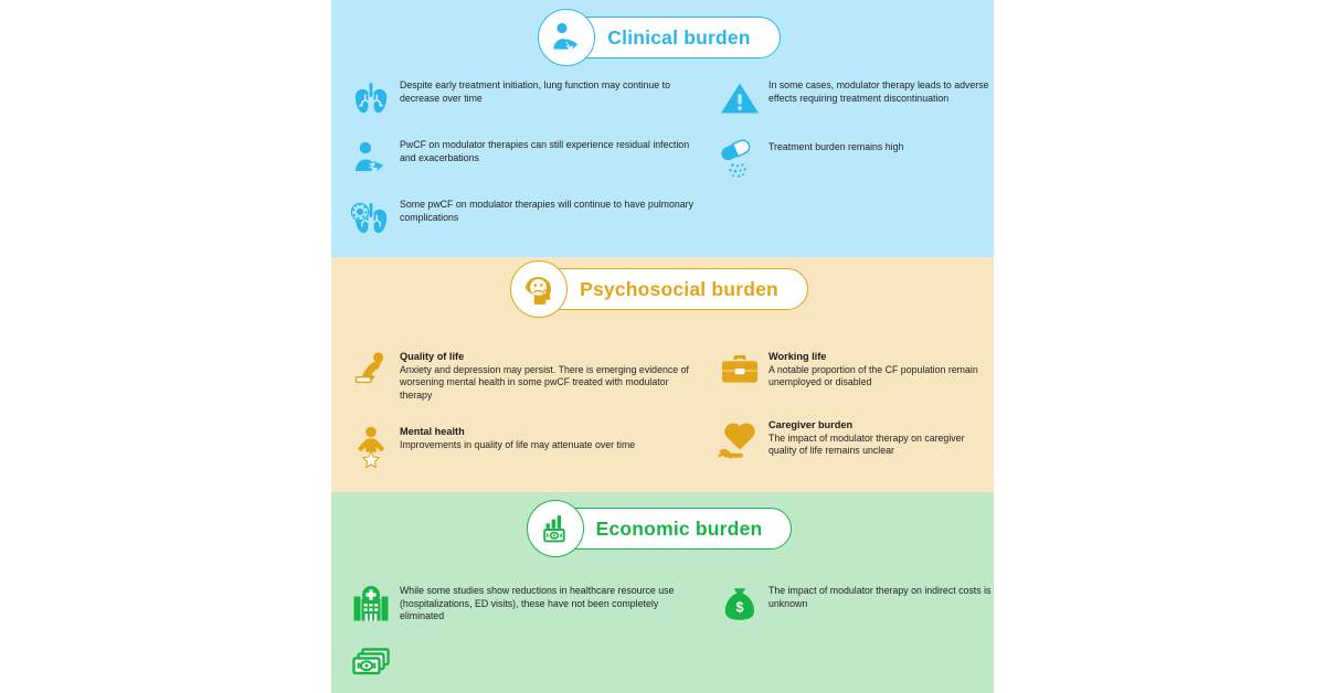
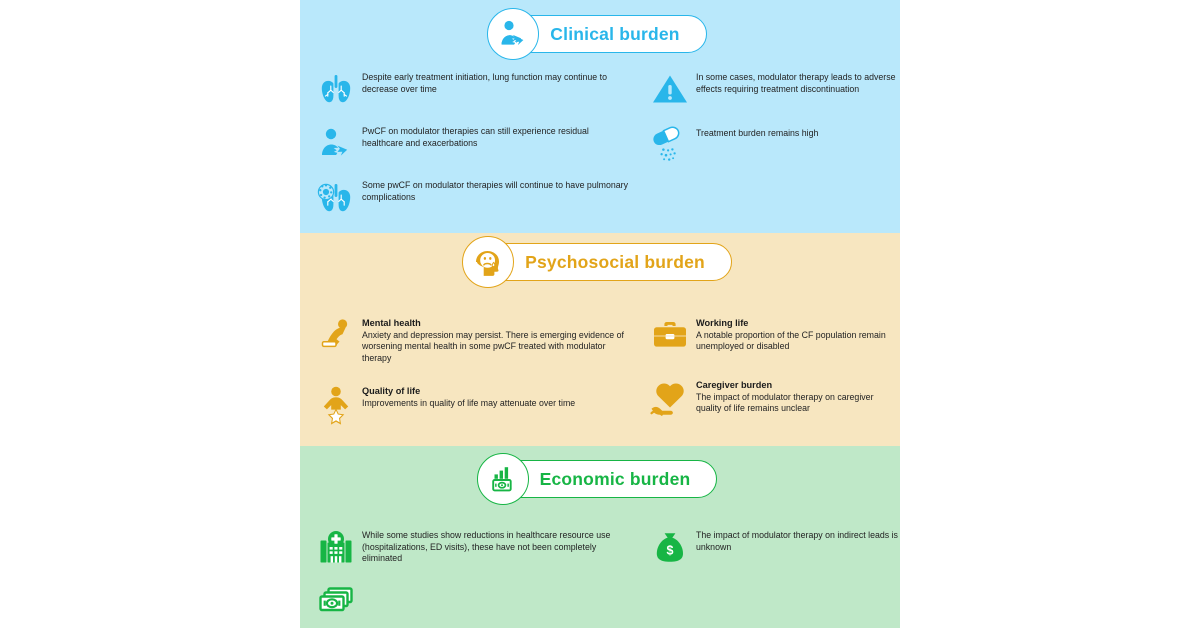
  Clinical burden
  Despite early treatment initiation, lung function may continue to decrease over time
- PwCF on modulator therapies can still experience residual infection and exacerbations
+ PwCF on modulator therapies can still experience residual healthcare and exacerbations
  Some pwCF on modulator therapies will continue to have pulmonary complications
  In some cases, modulator therapy leads to adverse effects requiring treatment discontinuation
  Treatment burden remains high
  Psychosocial burden
- Quality of life
+ Mental health
  Anxiety and depression may persist. There is emerging evidence of worsening mental health in some pwCF treated with modulator therapy
- Mental health
+ Quality of life
  Improvements in quality of life may attenuate over time
  Working life
  A notable proportion of the CF population remain unemployed or disabled
  Caregiver burden
  The impact of modulator therapy on caregiver quality of life remains unclear
  Economic burden
  While some studies show reductions in healthcare resource use (hospitalizations, ED visits), these have not been completely eliminated
  $
- The impact of modulator therapy on indirect costs is unknown
+ The impact of modulator therapy on indirect leads is unknown
